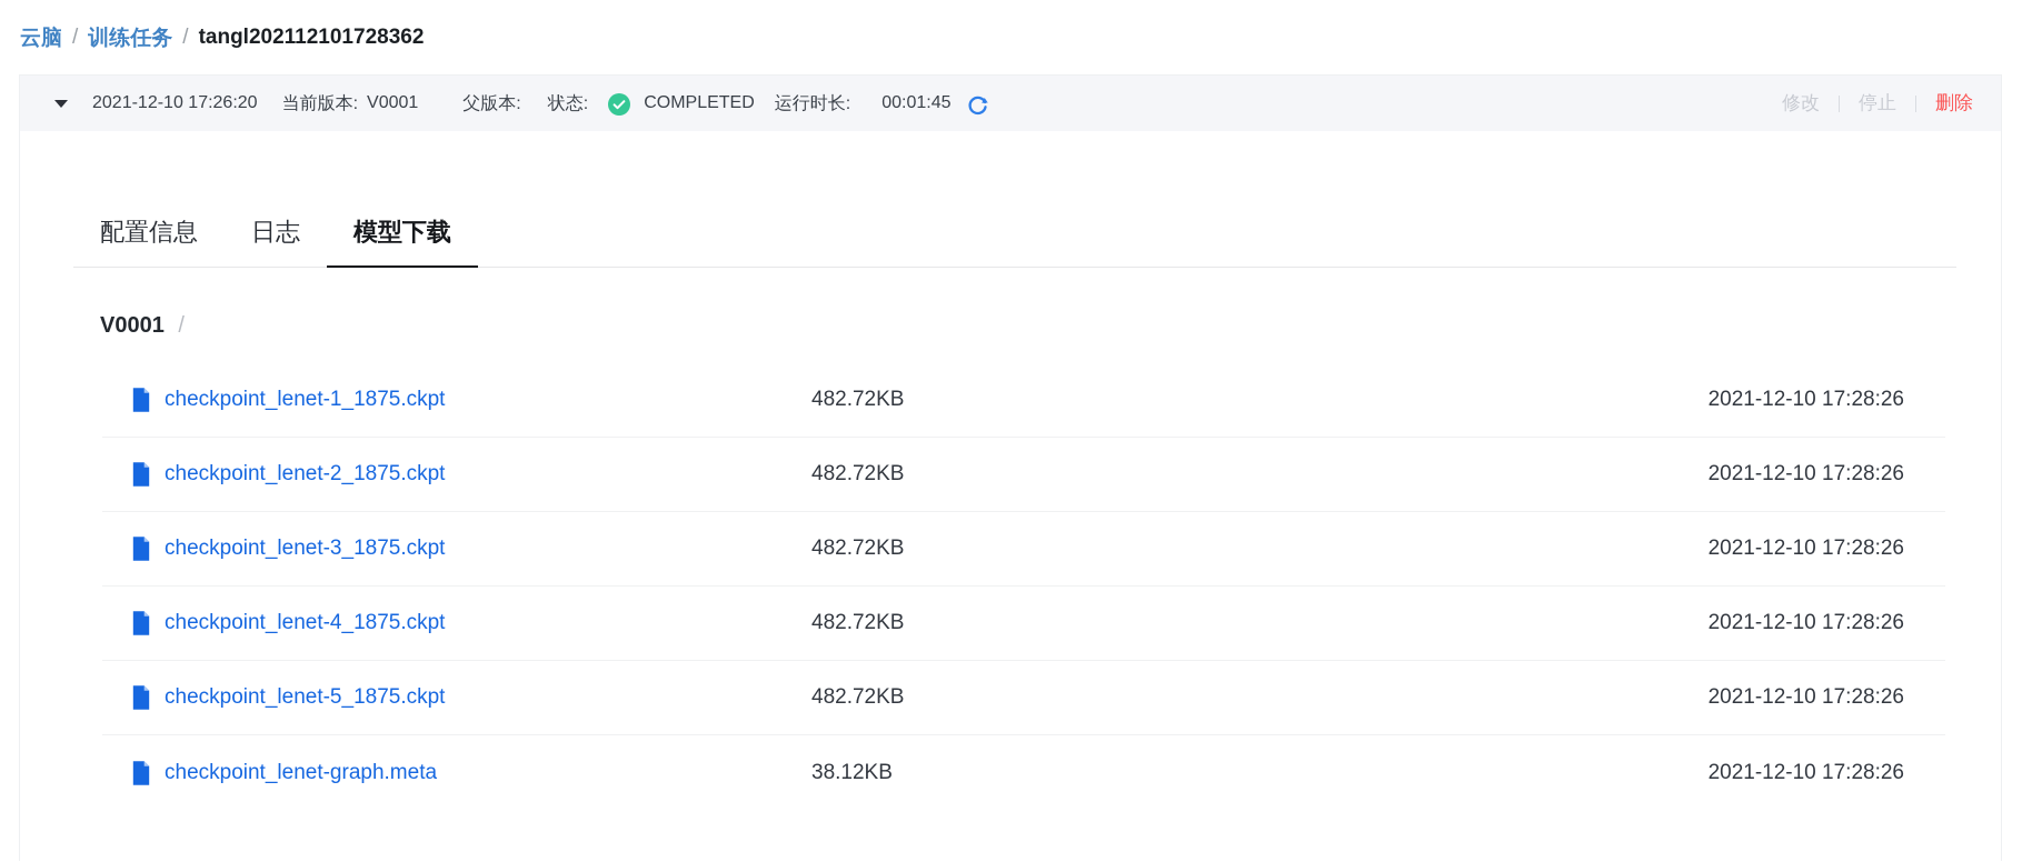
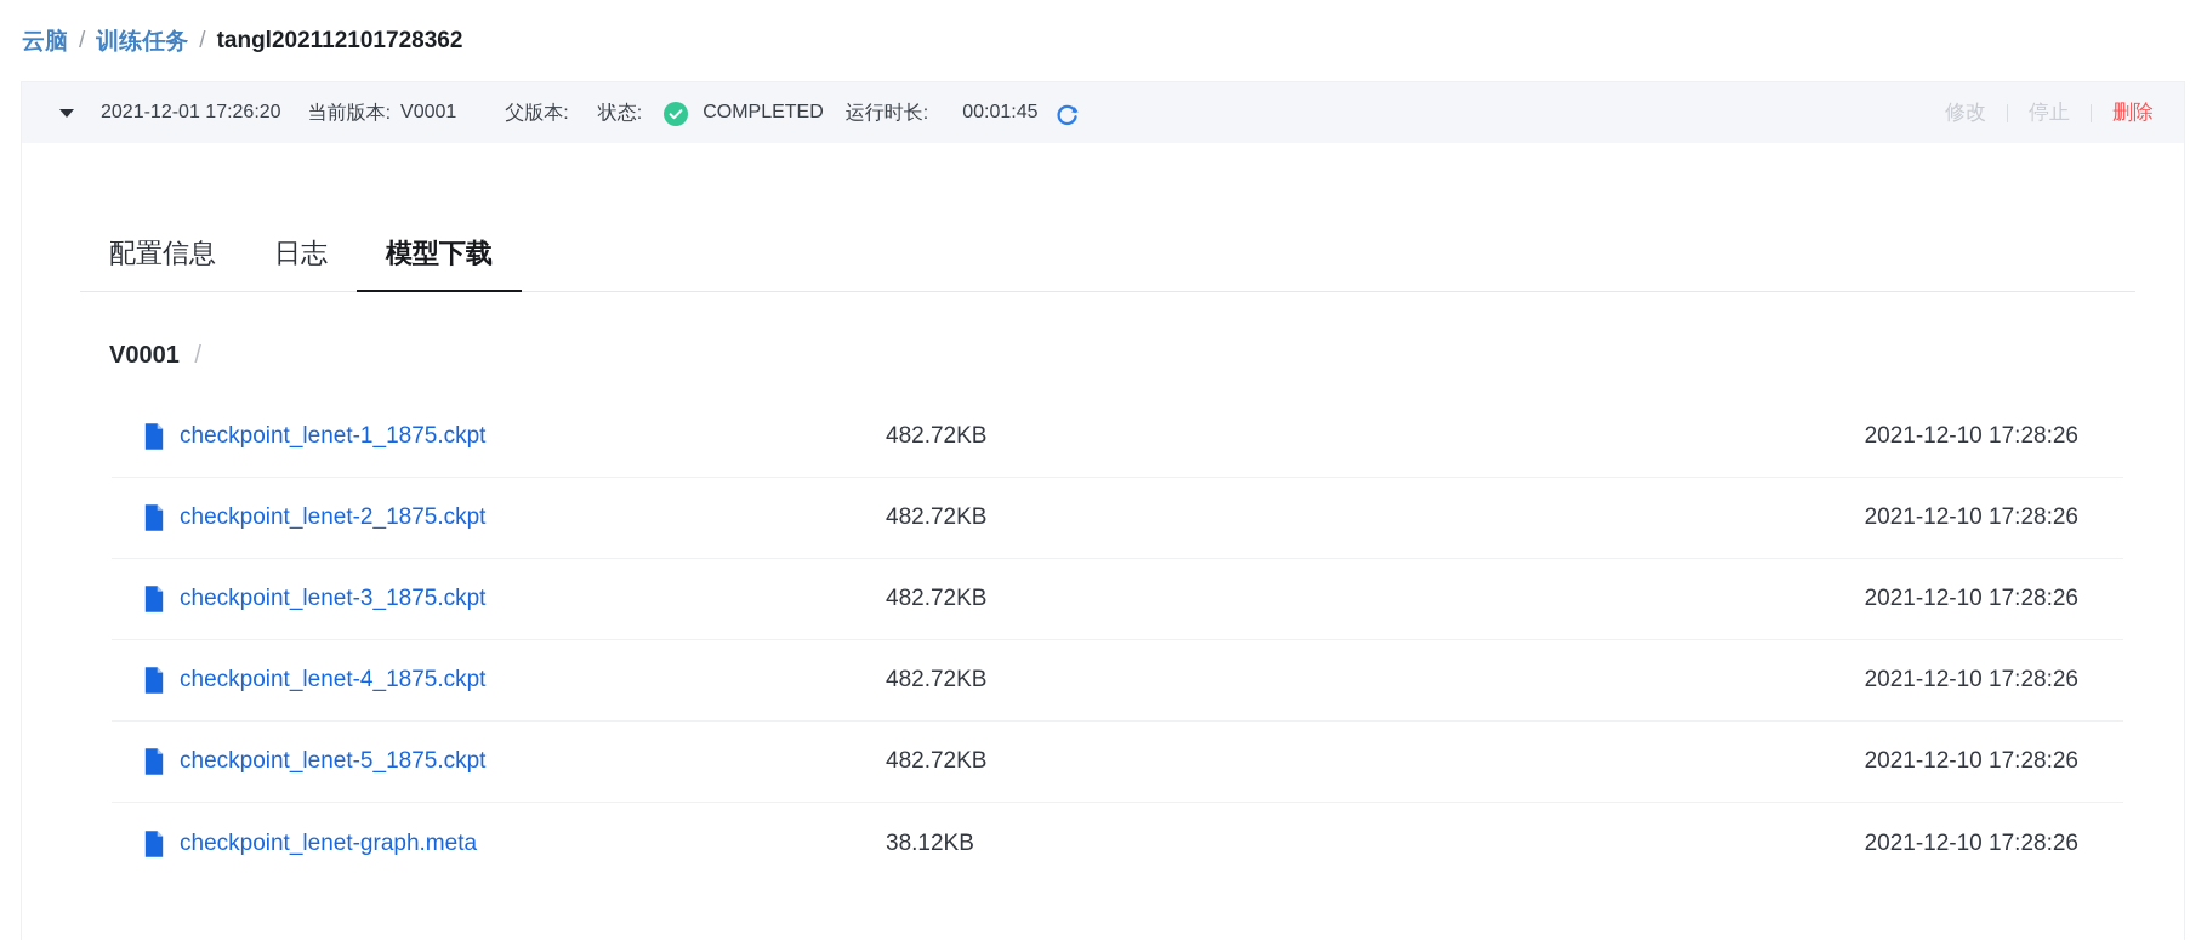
  云脑
  /
  训练任务
  /
  tangl202112101728362
- 2021-12-10 17:26:20
+ 2021-12-01 17:26:20
  当前版本:
  V0001
  父版本:
  状态:
  COMPLETED
  运行时长:
  00:01:45
  修改
  停止
  删除
  配置信息
  日志
  模型下载
  V0001 /
  checkpoint_lenet-1_1875.ckpt
  482.72KB
  2021-12-10 17:28:26
  checkpoint_lenet-2_1875.ckpt
  482.72KB
  2021-12-10 17:28:26
  checkpoint_lenet-3_1875.ckpt
  482.72KB
  2021-12-10 17:28:26
  checkpoint_lenet-4_1875.ckpt
  482.72KB
  2021-12-10 17:28:26
  checkpoint_lenet-5_1875.ckpt
  482.72KB
  2021-12-10 17:28:26
  checkpoint_lenet-graph.meta
  38.12KB
  2021-12-10 17:28:26
